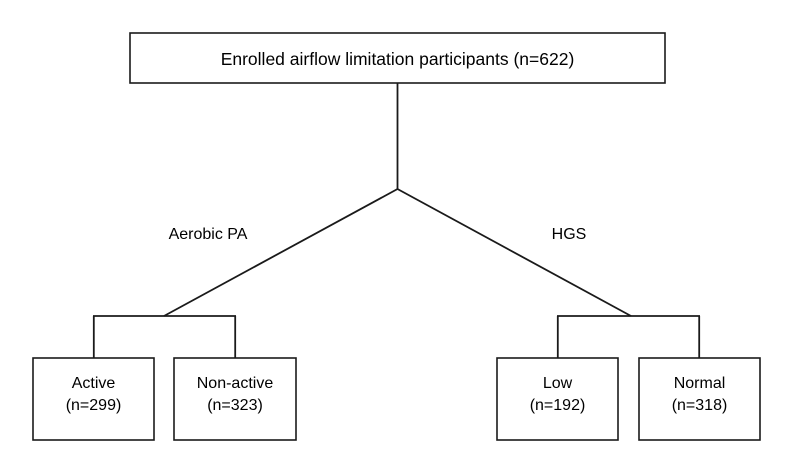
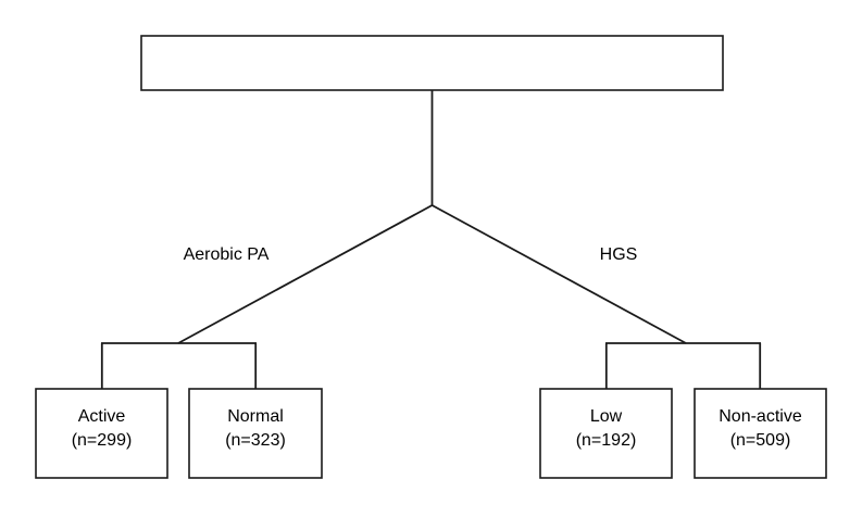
- Enrolled airflow limitation participants (n=622)
  Aerobic PA
  HGS
  Active
  (n=299)
- Non-active
+ Normal
  (n=323)
  Low
  (n=192)
- Normal
+ Non-active
- (n=318)
+ (n=509)
